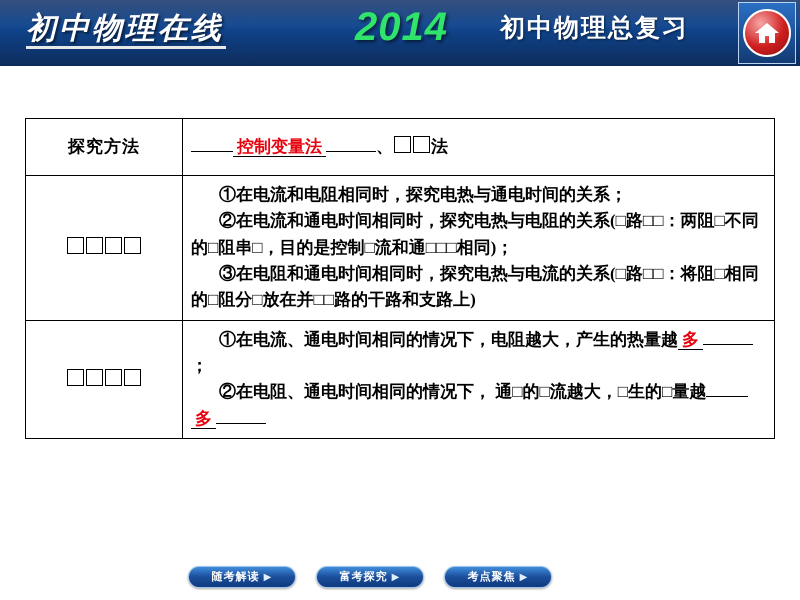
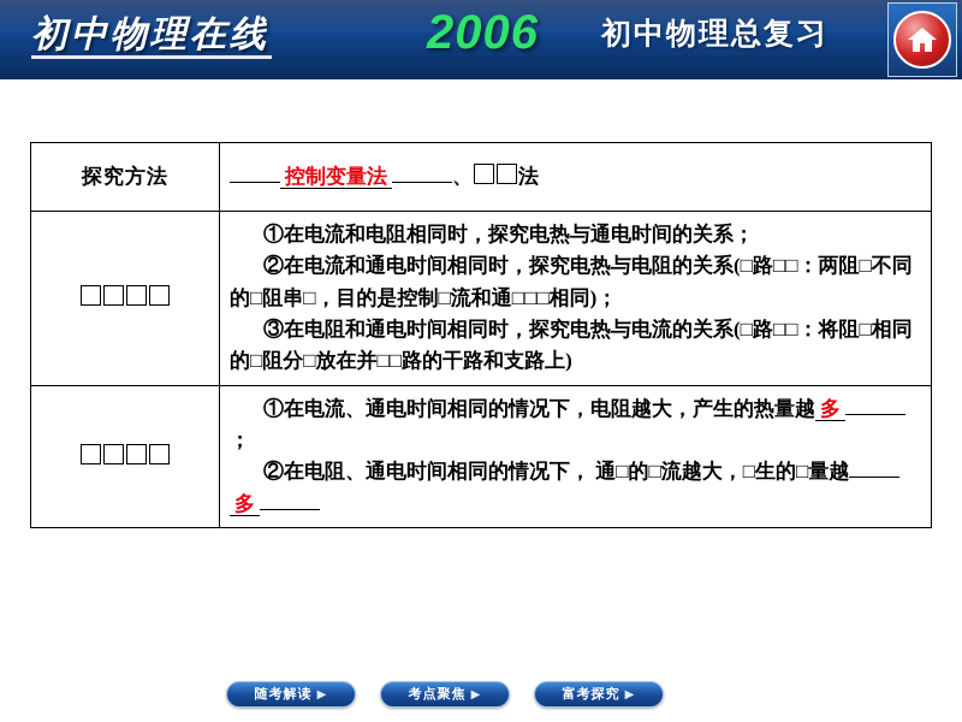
  初中物理在线
- 2014
+ 2006
  初中物理总复习
  探究方法	控制变量法 、 法
  	①在电流和电阻相同时，探究电热与通电时间的关系； ②在电流和通电时间相同时，探究电热与电阻的关系(□路□□：两阻□不同的□阻串□，目的是控制□流和通□□□相同)； ③在电阻和通电时间相同时，探究电热与电流的关系(□路□□：将阻□相同的□阻分□放在并□□路的干路和支路上)
  	①在电流、通电时间相同的情况下，电阻越大，产生的热量越 多； ②在电阻、通电时间相同的情况下， 通□的□流越大，□生的□量越多
  随考解读
  ▶
- 富考探究
+ 考点聚焦
  ▶
- 考点聚焦
+ 富考探究
  ▶
